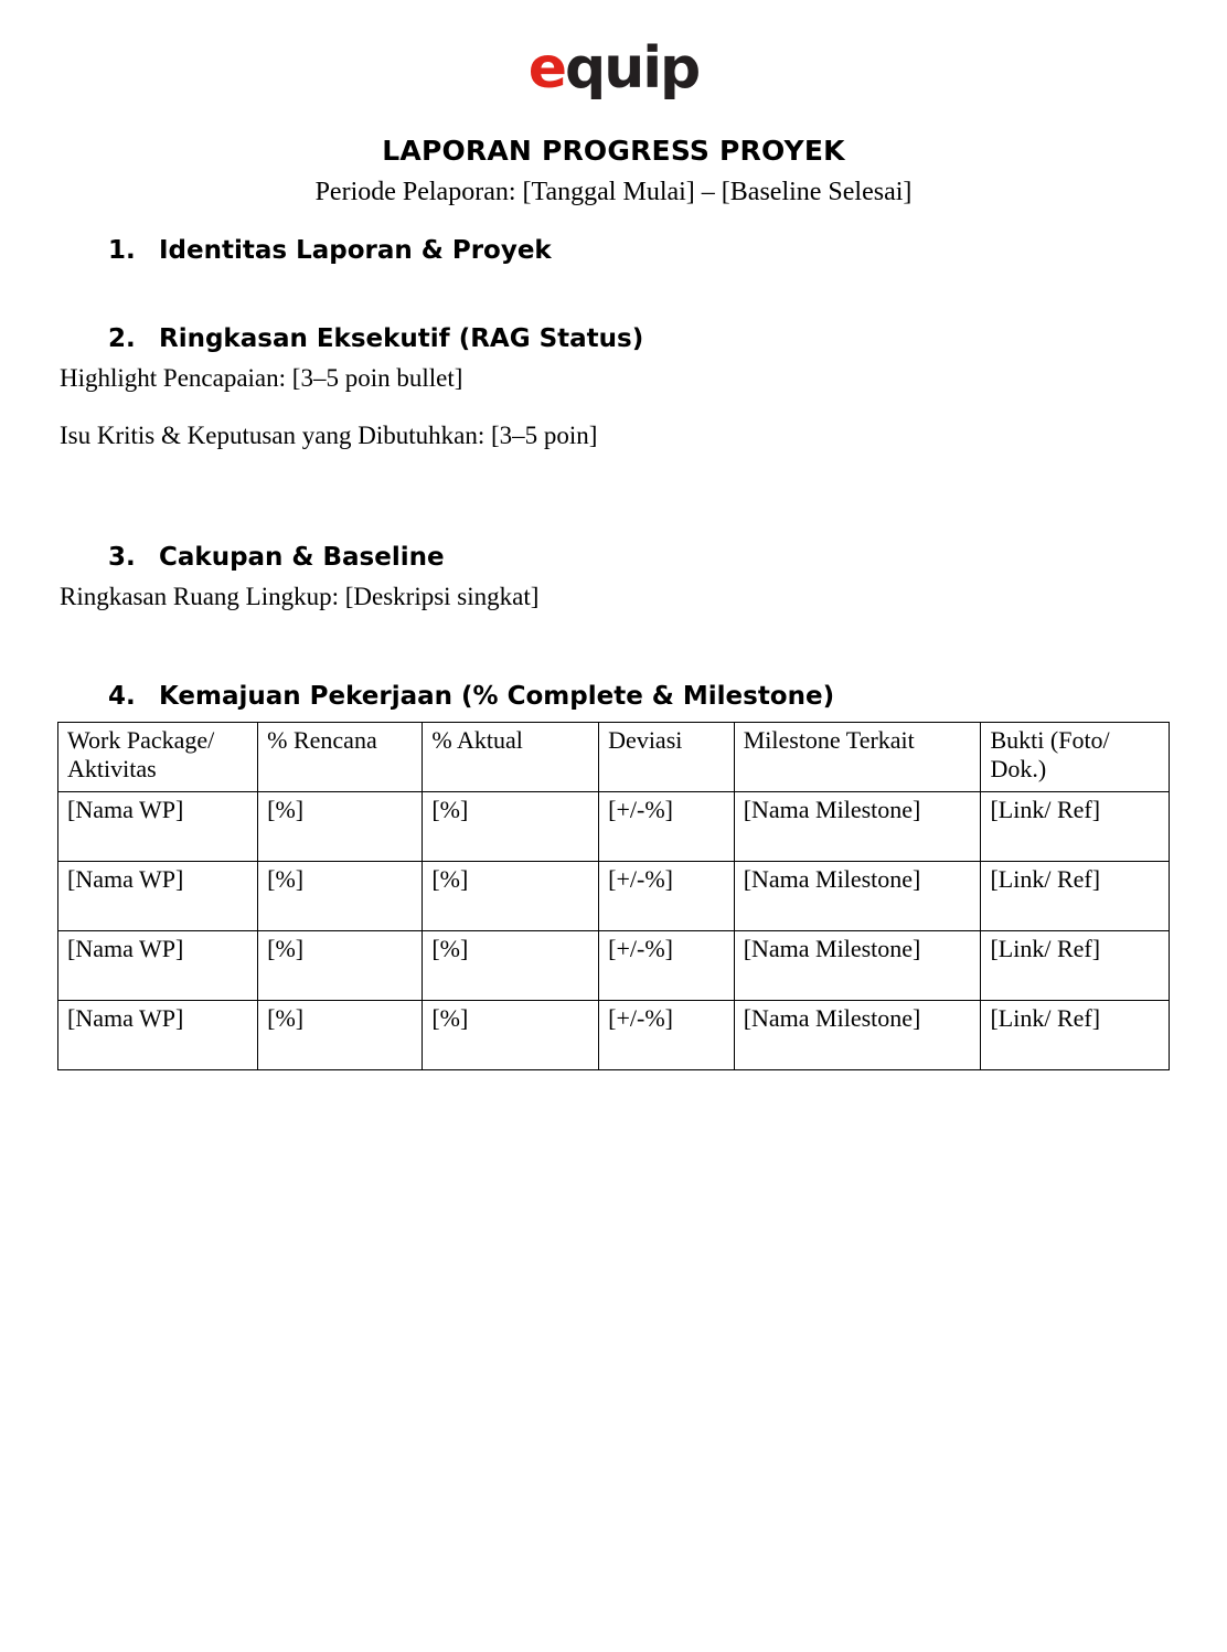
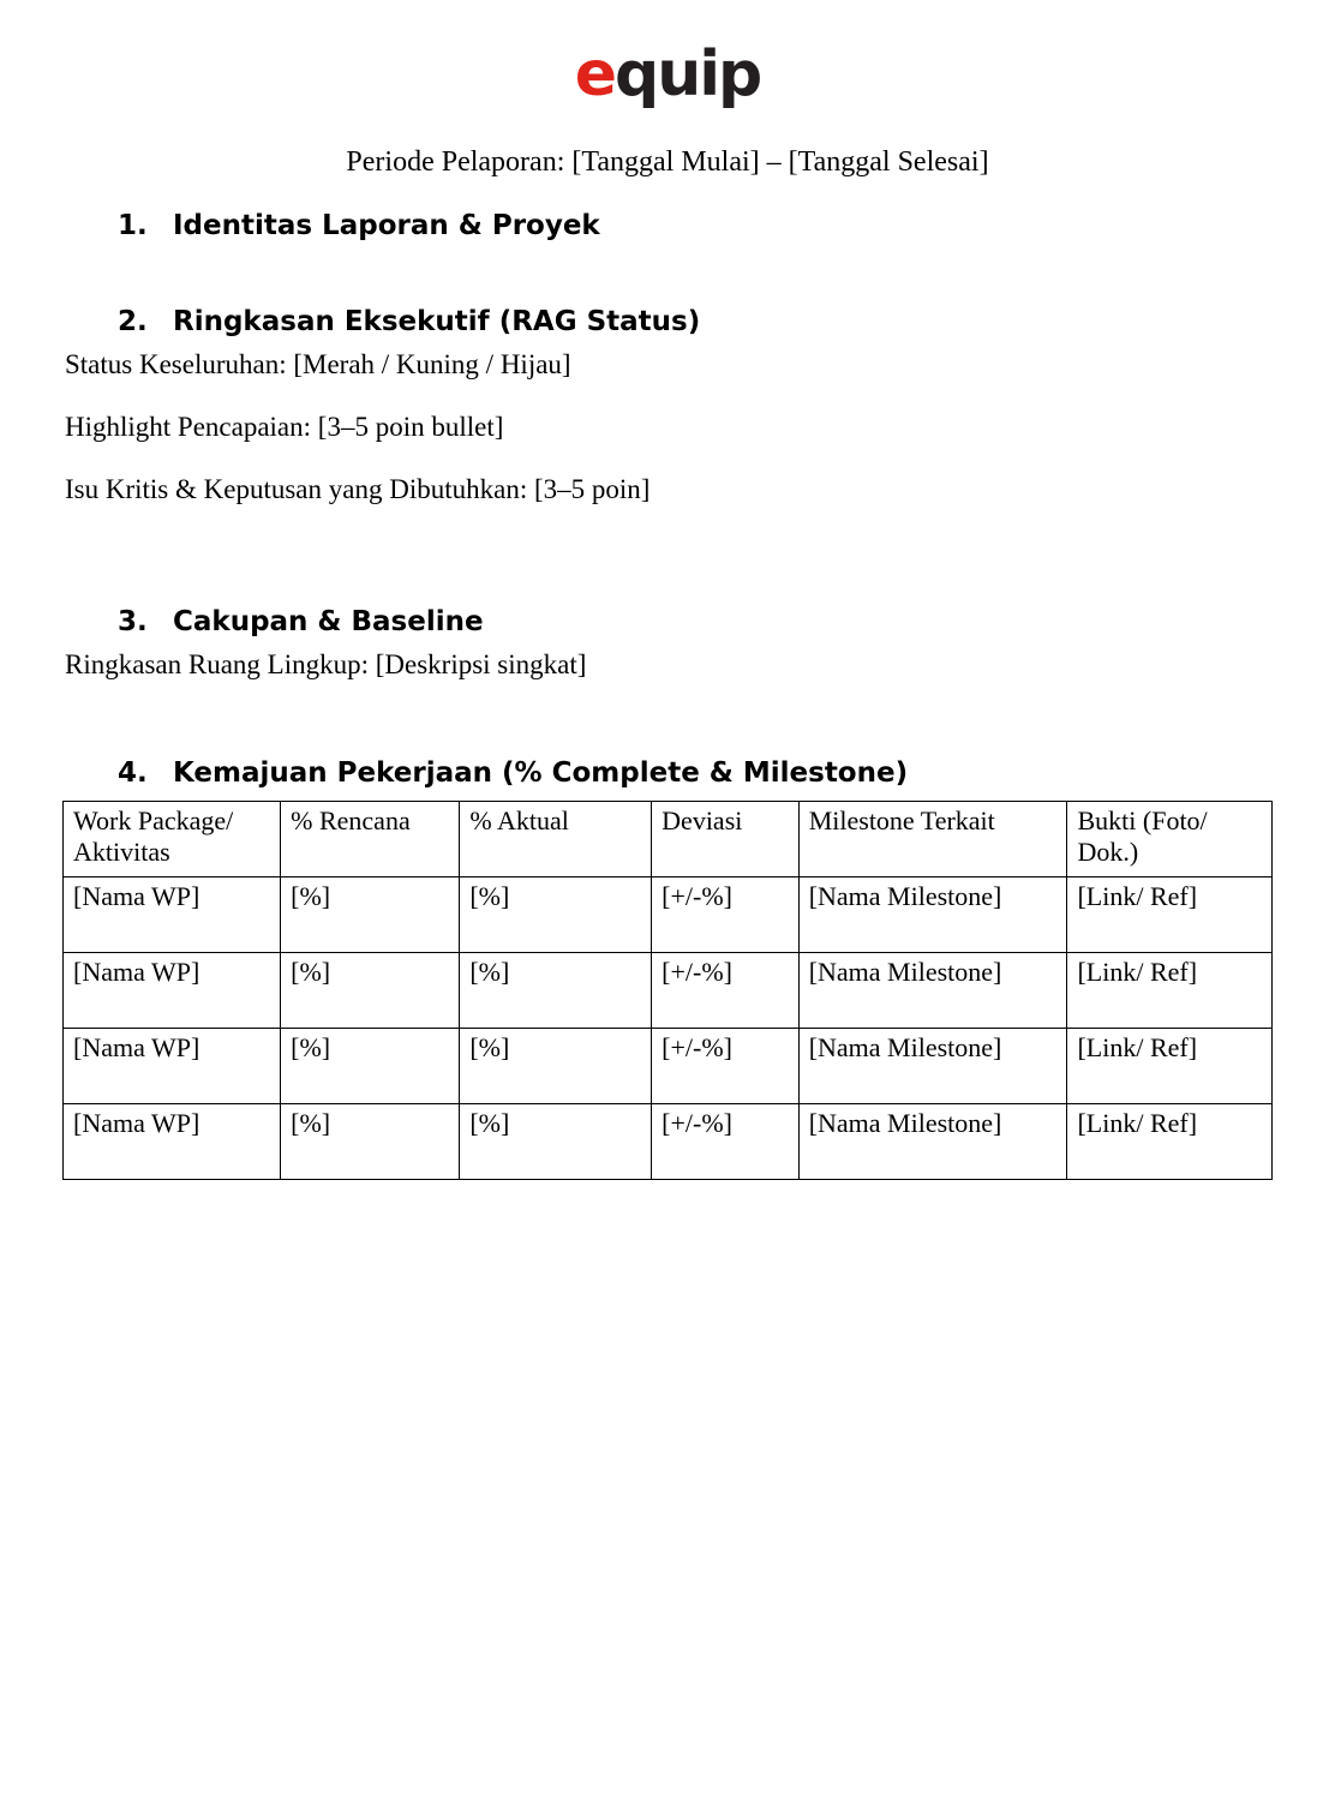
  equip
- LAPORAN PROGRESS PROYEK
- Periode Pelaporan: [Tanggal Mulai] – [Baseline Selesai]
+ Periode Pelaporan: [Tanggal Mulai] – [Tanggal Selesai]
  1.
  Identitas Laporan & Proyek
  2.
  Ringkasan Eksekutif (RAG Status)
+ Status Keseluruhan: [Merah / Kuning / Hijau]
  Highlight Pencapaian: [3–5 poin bullet]
  Isu Kritis & Keputusan yang Dibutuhkan: [3–5 poin]
  3.
  Cakupan & Baseline
  Ringkasan Ruang Lingkup: [Deskripsi singkat]
  4.
  Kemajuan Pekerjaan (% Complete & Milestone)
  Work Package/ Aktivitas	% Rencana	% Aktual	Deviasi	Milestone Terkait	Bukti (Foto/ Dok.)
  [Nama WP]	[%]	[%]	[+/-%]	[Nama Milestone]	[Link/ Ref]
  [Nama WP]	[%]	[%]	[+/-%]	[Nama Milestone]	[Link/ Ref]
  [Nama WP]	[%]	[%]	[+/-%]	[Nama Milestone]	[Link/ Ref]
  [Nama WP]	[%]	[%]	[+/-%]	[Nama Milestone]	[Link/ Ref]
